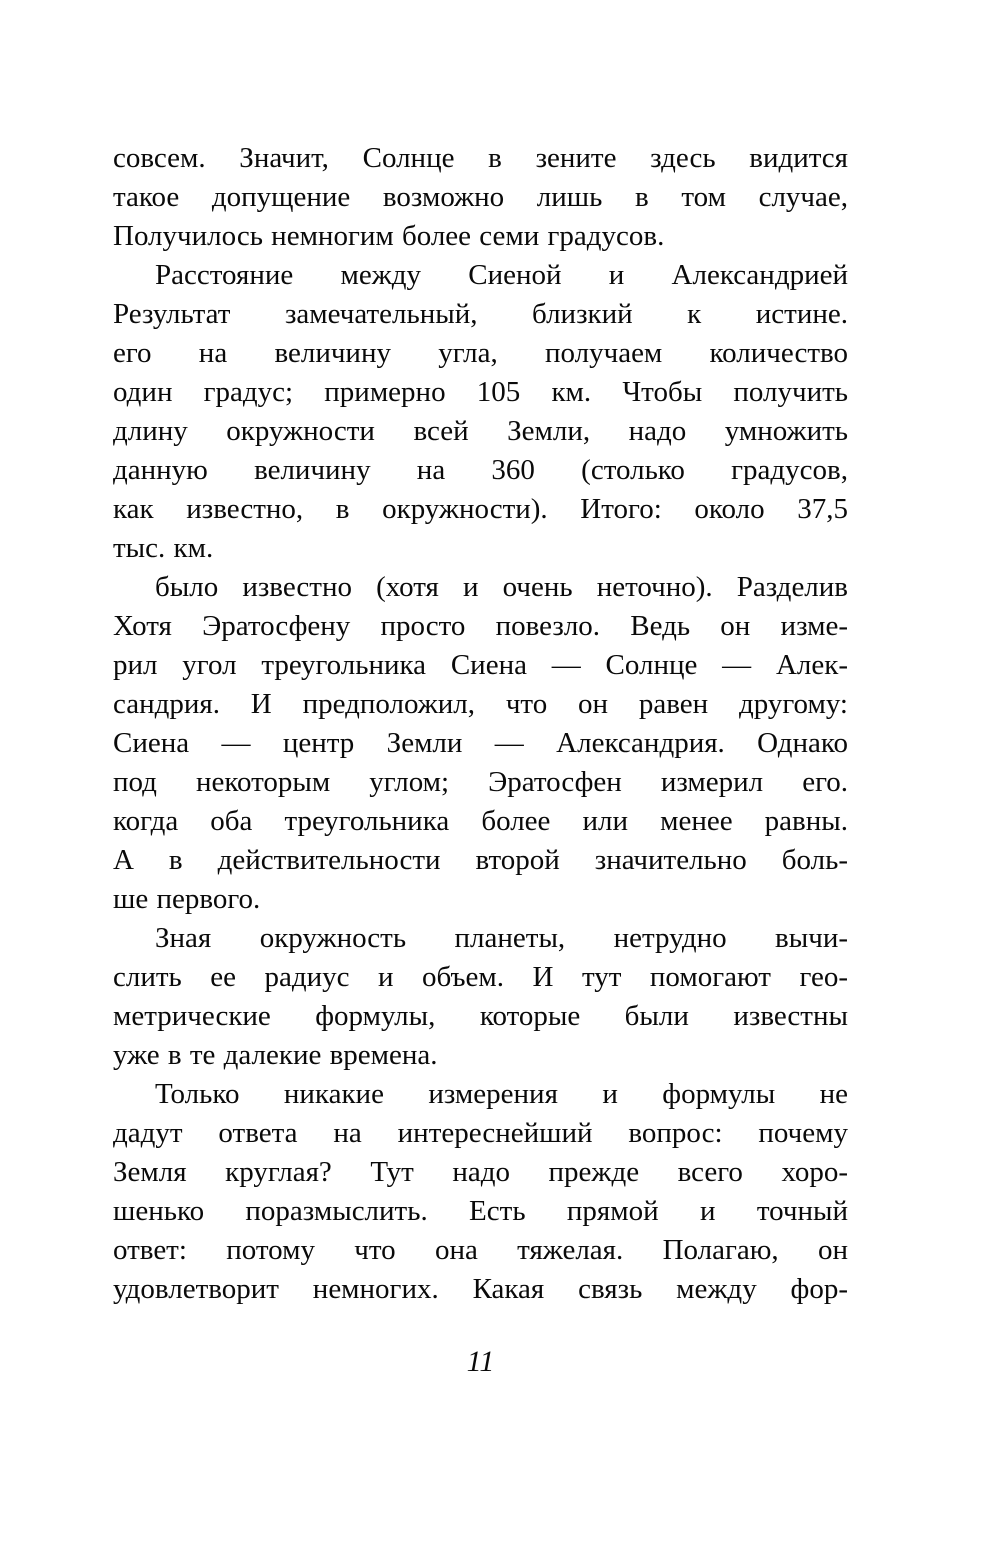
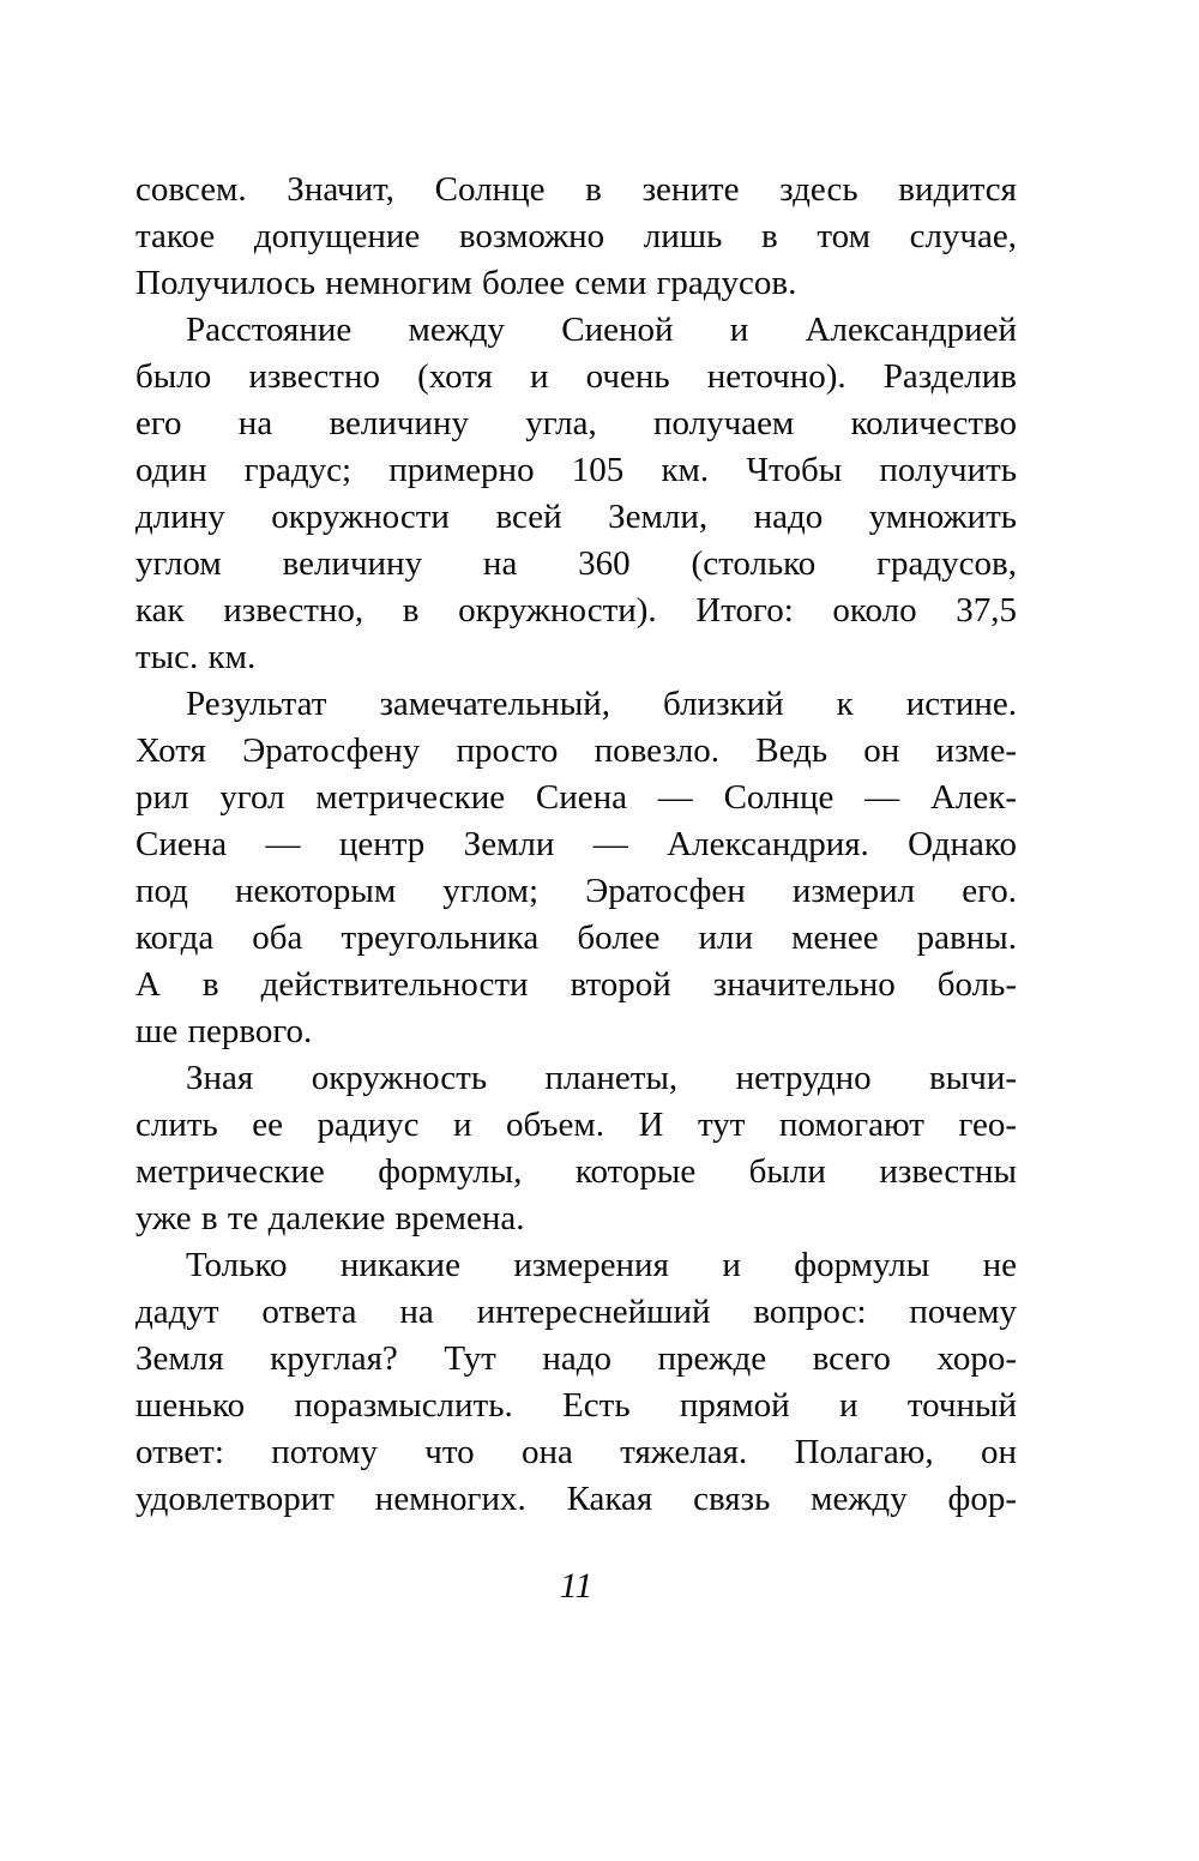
  совсем. Значит, Солнце в зените здесь видится
  такое допущение возможно лишь в том случае,
  Получилось немногим более семи градусов.
  Расстояние между Сиеной и Александрией
- Результат замечательный, близкий к истине.
+ было известно (хотя и очень неточно). Разделив
  его на величину угла, получаем количество
  один градус; примерно 105 км. Чтобы получить
  длину окружности всей Земли, надо умножить
- данную величину на 360 (столько градусов,
+ углом величину на 360 (столько градусов,
  как известно, в окружности). Итого: около 37,5
  тыс. км.
- было известно (хотя и очень неточно). Разделив
+ Результат замечательный, близкий к истине.
  Хотя Эратосфену просто повезло. Ведь он изме-
- рил угол треугольника Сиена — Солнце — Алек-
+ рил угол метрические Сиена — Солнце — Алек-
- сандрия. И предположил, что он равен другому:
  Сиена — центр Земли — Александрия. Однако
  под некоторым углом; Эратосфен измерил его.
  когда оба треугольника более или менее равны.
  А в действительности второй значительно боль-
  ше первого.
  Зная окружность планеты, нетрудно вычи-
  слить ее радиус и объем. И тут помогают гео-
  метрические формулы, которые были известны
  уже в те далекие времена.
  Только никакие измерения и формулы не
  дадут ответа на интереснейший вопрос: почему
  Земля круглая? Тут надо прежде всего хоро-
  шенько поразмыслить. Есть прямой и точный
  ответ: потому что она тяжелая. Полагаю, он
  удовлетворит немногих. Какая связь между фор-
  11
